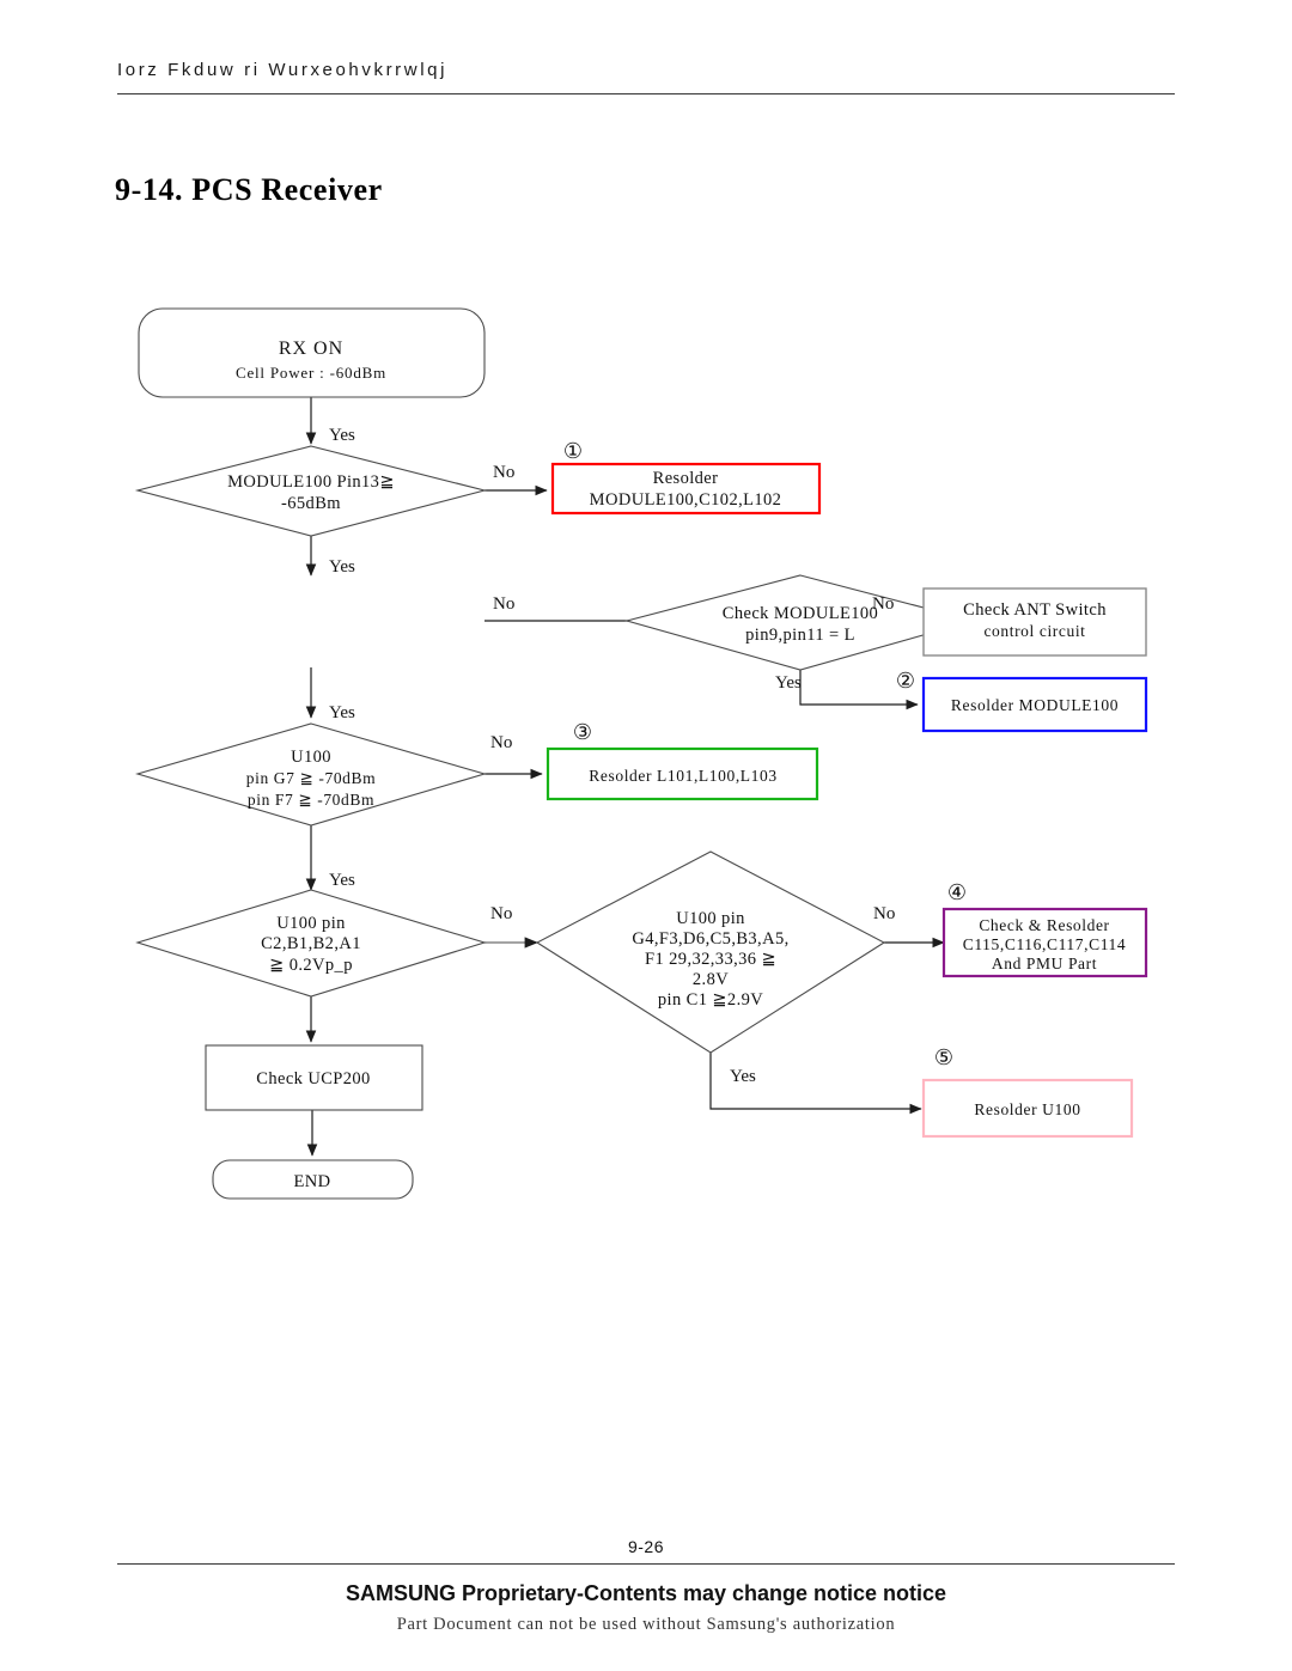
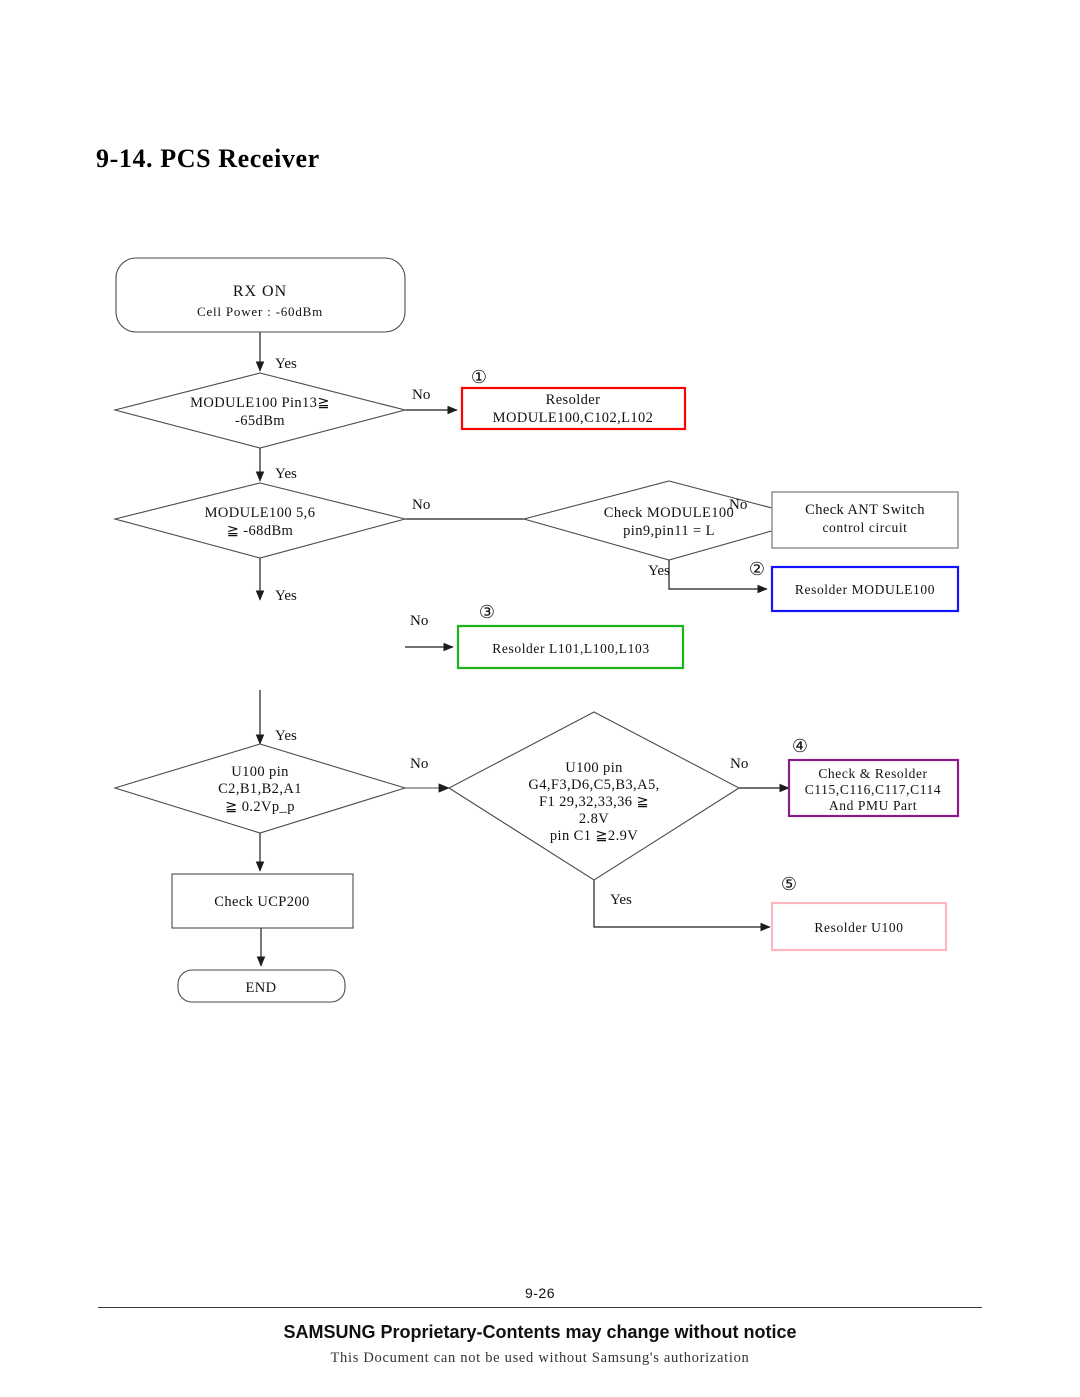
- Iorz Fkduw ri Wurxeohvkrrwlqj
  9-14. PCS Receiver
  RX ON
  Cell Power : -60dBm
  MODULE100 Pin13≧
  -65dBm
  Yes
  No
  Resolder
  MODULE100,C102,L102
  ①
+ MODULE100 5,6
+ ≧ -68dBm
  Yes
  No
  Check MODULE100
  pin9,pin11 = L
  No
  Yes
  Check ANT Switch
  control circuit
  Resolder MODULE100
  ②
- U100
- pin G7 ≧ -70dBm
- pin F7 ≧ -70dBm
  Yes
  No
  Resolder L101,L100,L103
  ③
  U100 pin
  C2,B1,B2,A1
  ≧ 0.2Vp_p
  Yes
  No
  U100 pin
  G4,F3,D6,C5,B3,A5,
  F1 29,32,33,36 ≧
  2.8V
  pin C1 ≧2.9V
  No
  Yes
  Check & Resolder
  C115,C116,C117,C114
  And PMU Part
  ④
  Resolder U100
  ⑤
  Check UCP200
  END
  9-26
- SAMSUNG Proprietary-Contents may change notice notice
+ SAMSUNG Proprietary-Contents may change without notice
- Part Document can not be used without Samsung's authorization
+ This Document can not be used without Samsung's authorization
